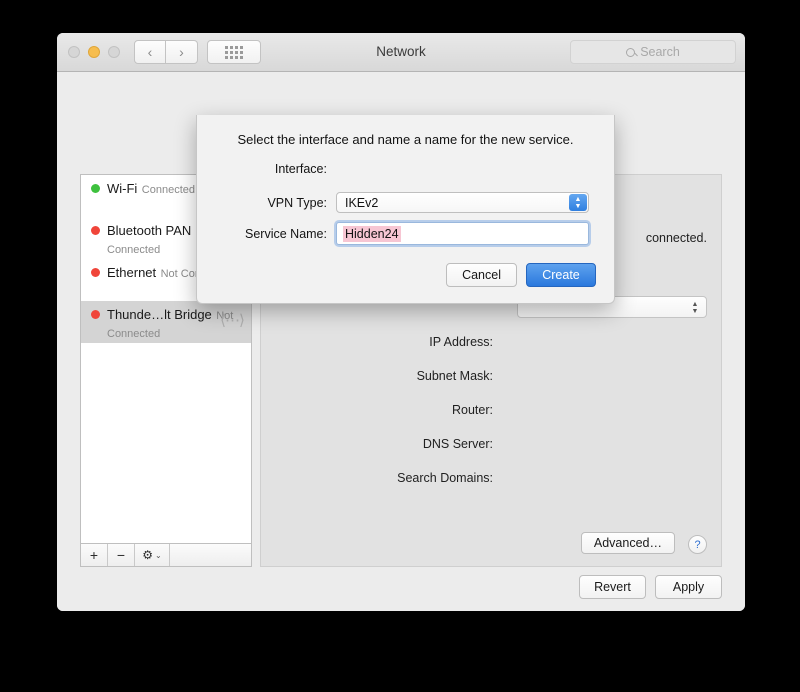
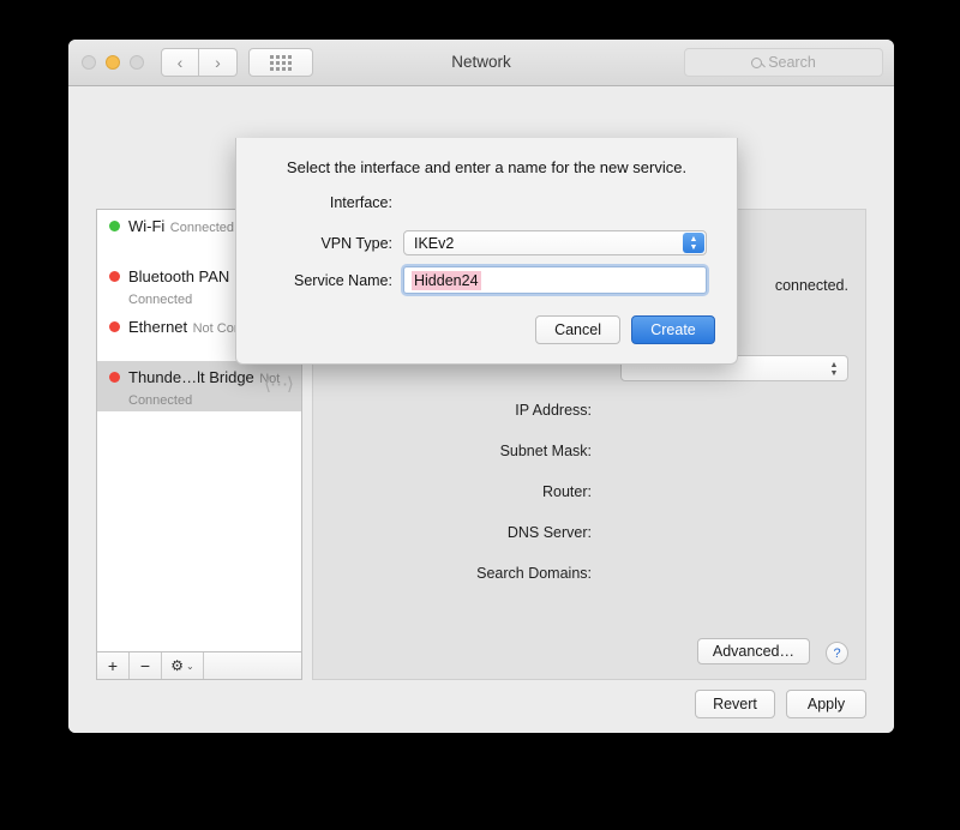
  ‹
  ›
  Network
  Search
  Wi-Fi Connected
  Bluetooth PAN Connected
  Thunde…lt Bridge Not Connected
  ⟨⋯⟩
  +
  −
  ⚙
  ⌄
  connected.
  IP Address:
  Subnet Mask:
  Router:
  DNS Server:
  Search Domains:
  Advanced…
  ?
  Revert
  Apply
- Select the interface and name a name for the new service.
+ Select the interface and enter a name for the new service.
  Interface:
  VPN Type:
  IKEv2
  Service Name:
  Hidden24
  Cancel
  Create
